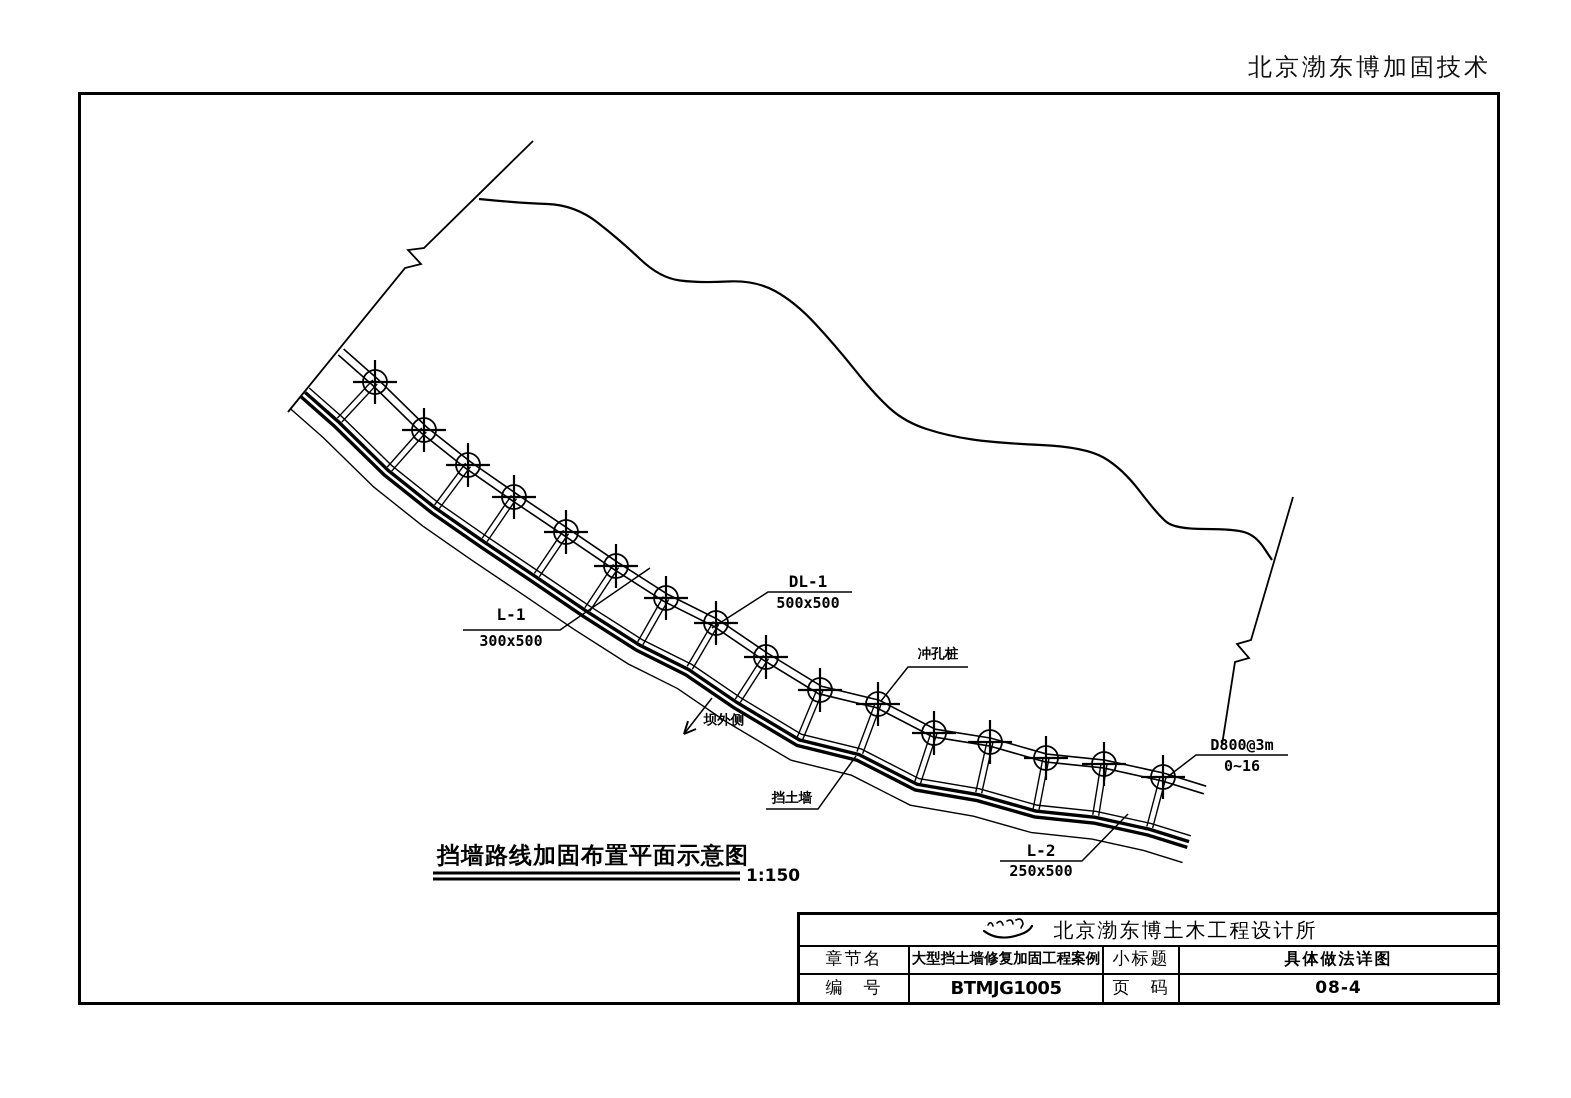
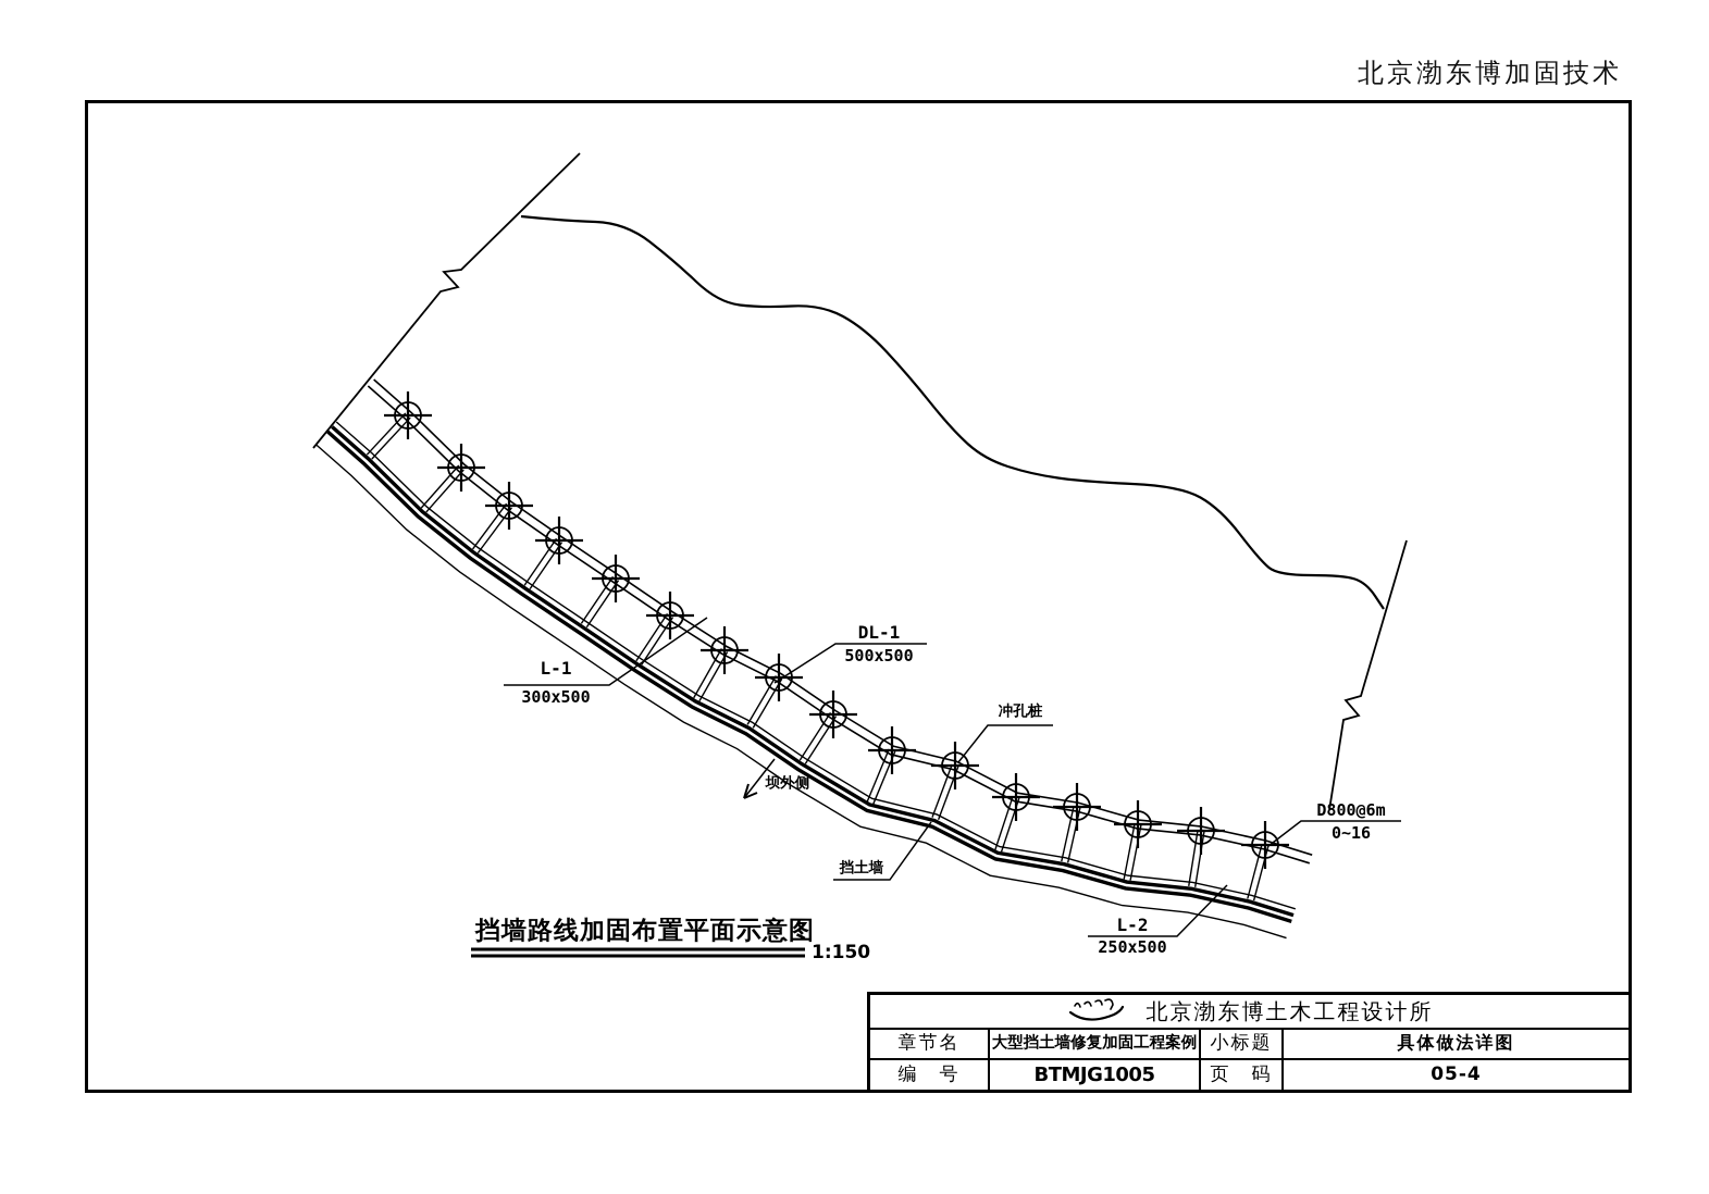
  北京渤东博加固技术
  L-1
  300x500
  DL-1
  500x500
  冲孔桩
  坝外侧
  挡土墙
- D800@3m
+ D800@6m
  0~16
  L-2
  250x500
  挡墙路线加固布置平面示意图
  1:150
  北京渤东博土木工程设计所
  章节名
  大型挡土墙修复加固工程案例
  小标题
  具体做法详图
  编 号
  BTMJG1005
  页 码
- 08-4
+ 05-4
